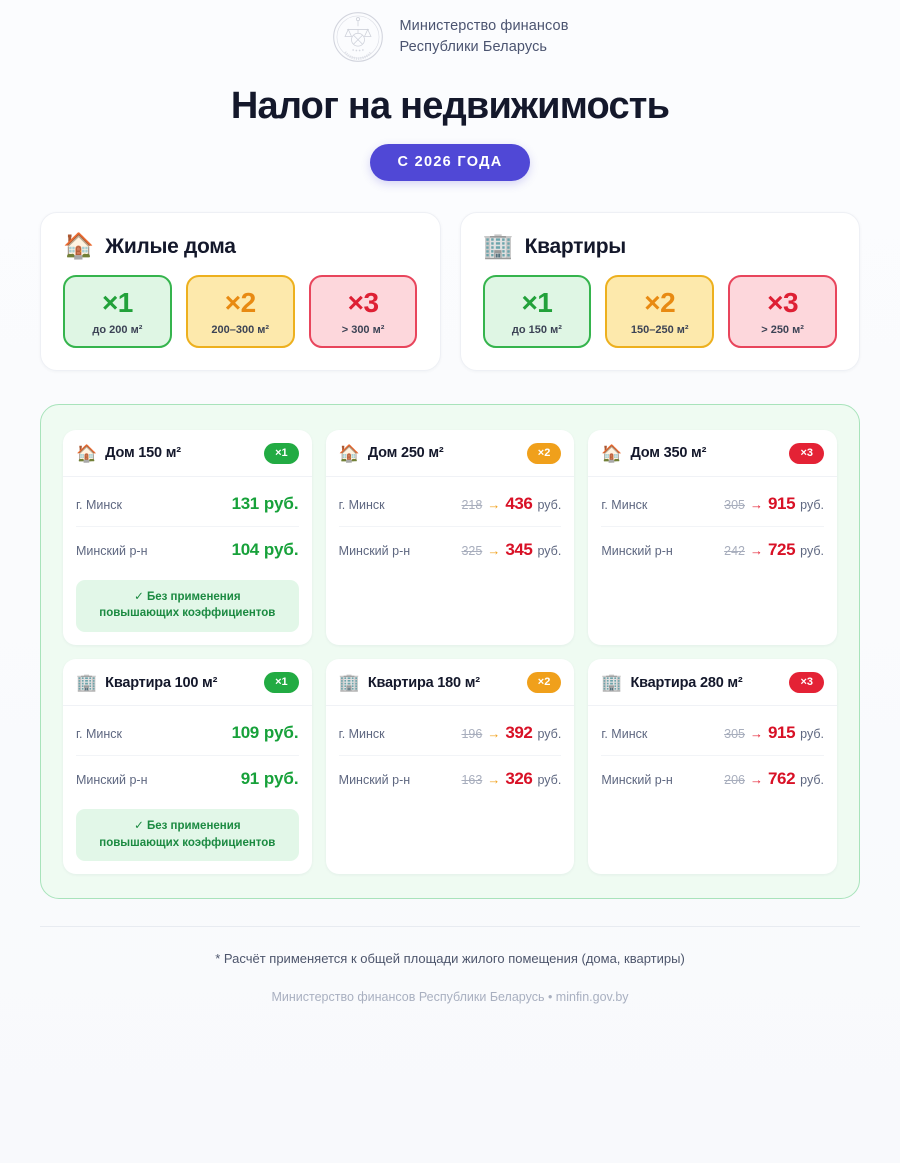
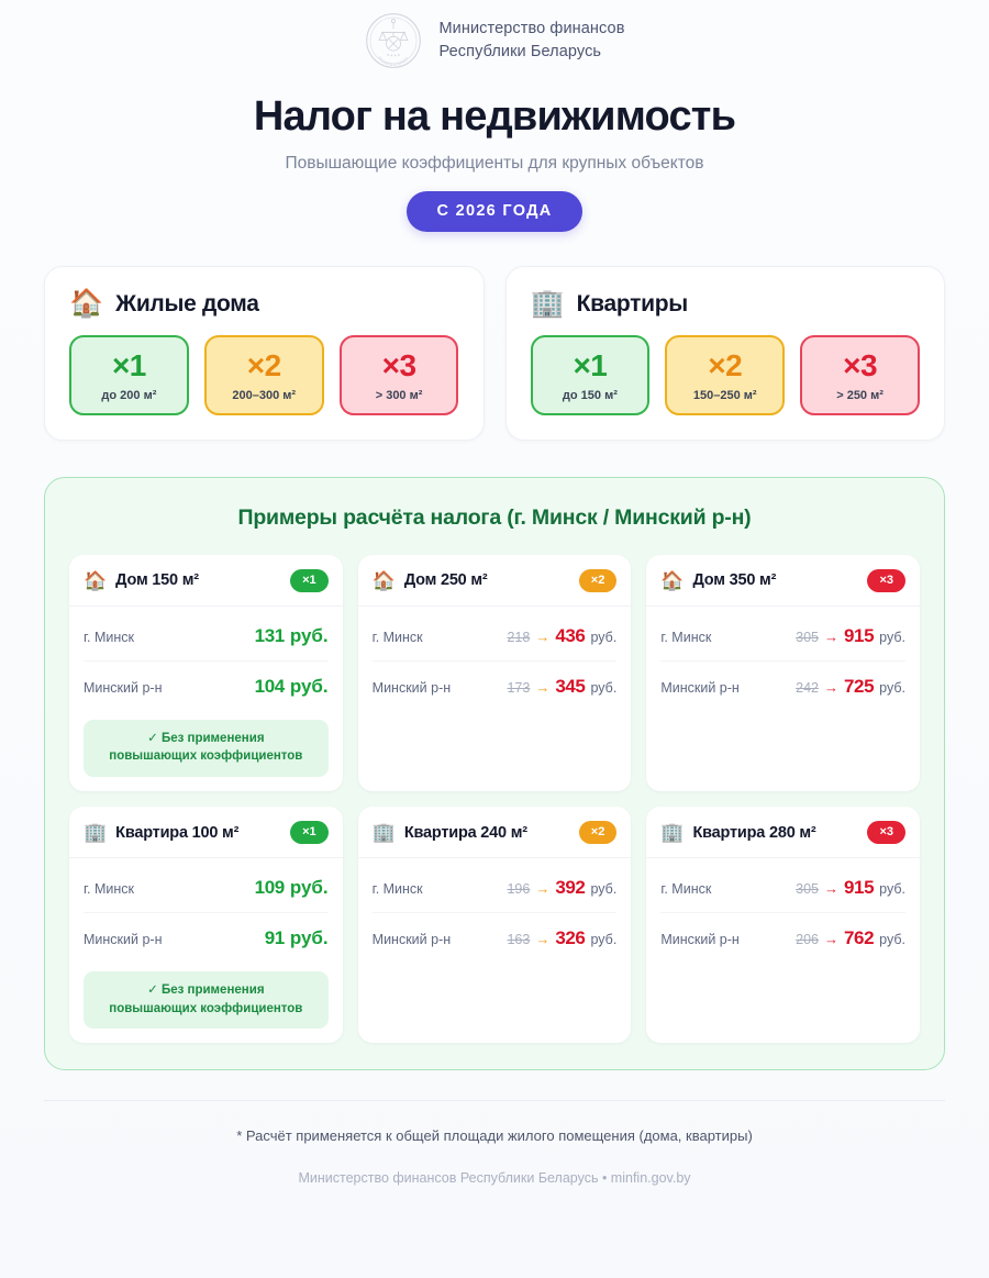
  Министерство финансов
  Республики Беларусь
  Налог на недвижимость
+ Повышающие коэффициенты для крупных объектов
  С 2026 ГОДА
  🏠
  Жилые дома
  ×1
  до 200 м²
  ×2
  200–300 м²
  ×3
  > 300 м²
  🏢
  Квартиры
  ×1
  до 150 м²
  ×2
  150–250 м²
  ×3
  > 250 м²
+ Примеры расчёта налога (г. Минск / Минский р-н)
  🏠
  Дом 150 м²
  ×1
  г. Минск
  131
  руб.
  Минский р-н
  104
  руб.
  ✓ Без применения
  повышающих коэффициентов
  🏠
  Дом 250 м²
  ×2
  г. Минск
  218
  →
  436
  руб.
  Минский р-н
- 325
+ 173
  →
  345
  руб.
  🏠
  Дом 350 м²
  ×3
  г. Минск
  305
  →
  915
  руб.
  Минский р-н
  242
  →
  725
  руб.
  🏢
  Квартира 100 м²
  ×1
  г. Минск
  109
  руб.
  Минский р-н
  91
  руб.
  ✓ Без применения
  повышающих коэффициентов
  🏢
- Квартира 180 м²
+ Квартира 240 м²
  ×2
  г. Минск
  196
  →
  392
  руб.
  Минский р-н
  163
  →
  326
  руб.
  🏢
  Квартира 280 м²
  ×3
  г. Минск
  305
  →
  915
  руб.
  Минский р-н
  206
  →
  762
  руб.
  * Расчёт применяется к общей площади жилого помещения (дома, квартиры)
  Министерство финансов Республики Беларусь • minfin.gov.by
